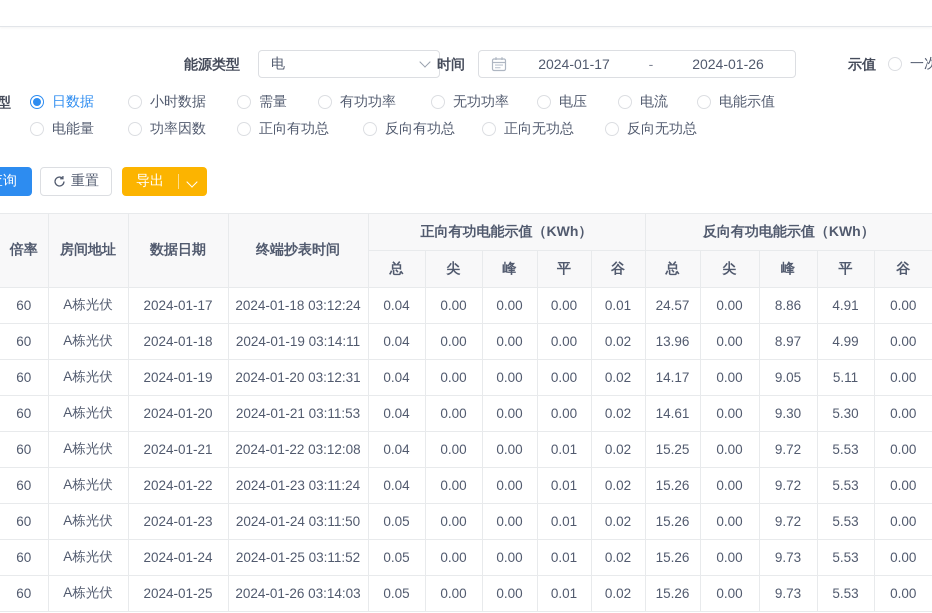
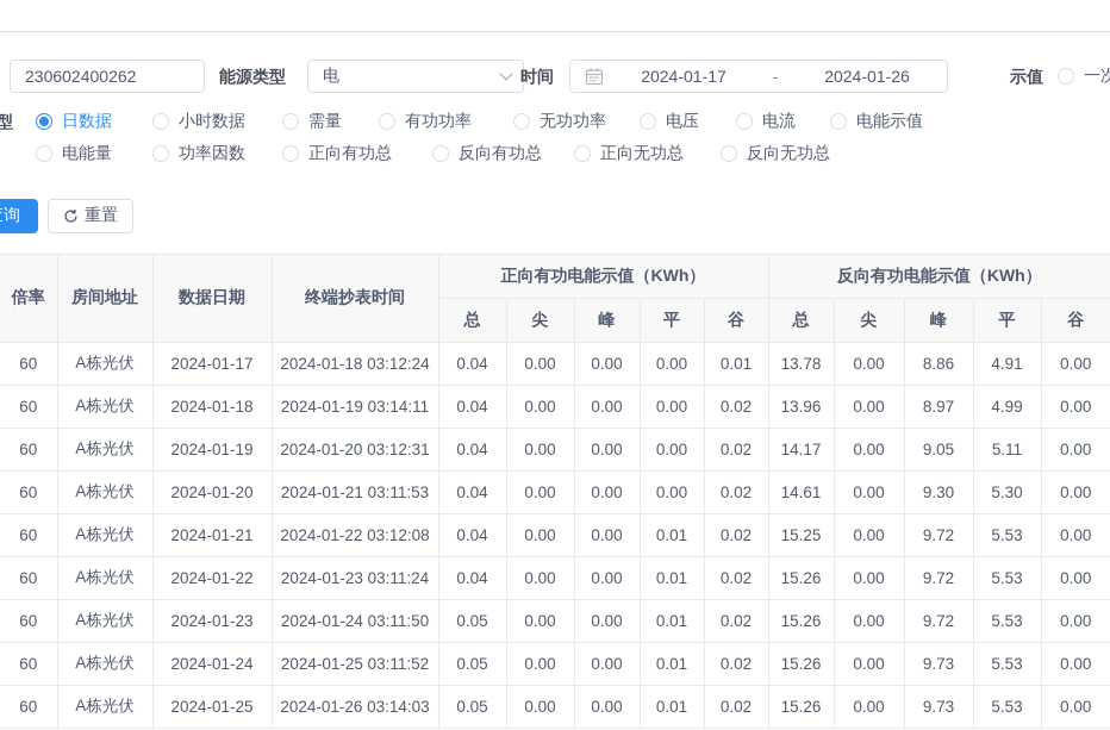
+ 230602400262
  能源类型
  电
  时间
  2024-01-17
  -
  2024-01-26
  示值
  一次
  日数据
  小时数据
  需量
  有功功率
  无功功率
  电压
  电流
  电能示值
  电能量
  功率因数
  正向有功总
  反向有功总
  正向无功总
  反向无功总
  重置
- 导出
  倍率	房间地址	数据日期	终端抄表时间	正向有功电能示值（KWh）	反向有功电能示值（KWh）
  总	尖	峰	平	谷	总	尖	峰	平	谷
- 60	A栋光伏	2024-01-17	2024-01-18 03:12:24	0.04	0.00	0.00	0.00	0.01	24.57	0.00	8.86	4.91	0.00
+ 60	A栋光伏	2024-01-17	2024-01-18 03:12:24	0.04	0.00	0.00	0.00	0.01	13.78	0.00	8.86	4.91	0.00
  60	A栋光伏	2024-01-18	2024-01-19 03:14:11	0.04	0.00	0.00	0.00	0.02	13.96	0.00	8.97	4.99	0.00
  60	A栋光伏	2024-01-19	2024-01-20 03:12:31	0.04	0.00	0.00	0.00	0.02	14.17	0.00	9.05	5.11	0.00
  60	A栋光伏	2024-01-20	2024-01-21 03:11:53	0.04	0.00	0.00	0.00	0.02	14.61	0.00	9.30	5.30	0.00
  60	A栋光伏	2024-01-21	2024-01-22 03:12:08	0.04	0.00	0.00	0.01	0.02	15.25	0.00	9.72	5.53	0.00
  60	A栋光伏	2024-01-22	2024-01-23 03:11:24	0.04	0.00	0.00	0.01	0.02	15.26	0.00	9.72	5.53	0.00
  60	A栋光伏	2024-01-23	2024-01-24 03:11:50	0.05	0.00	0.00	0.01	0.02	15.26	0.00	9.72	5.53	0.00
  60	A栋光伏	2024-01-24	2024-01-25 03:11:52	0.05	0.00	0.00	0.01	0.02	15.26	0.00	9.73	5.53	0.00
  60	A栋光伏	2024-01-25	2024-01-26 03:14:03	0.05	0.00	0.00	0.01	0.02	15.26	0.00	9.73	5.53	0.00
